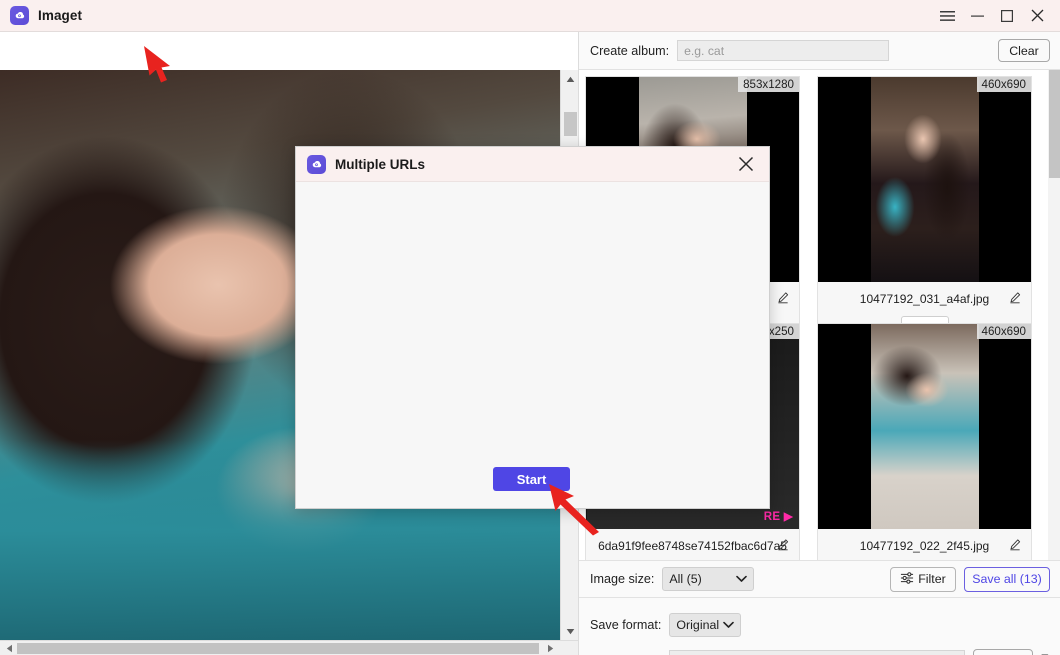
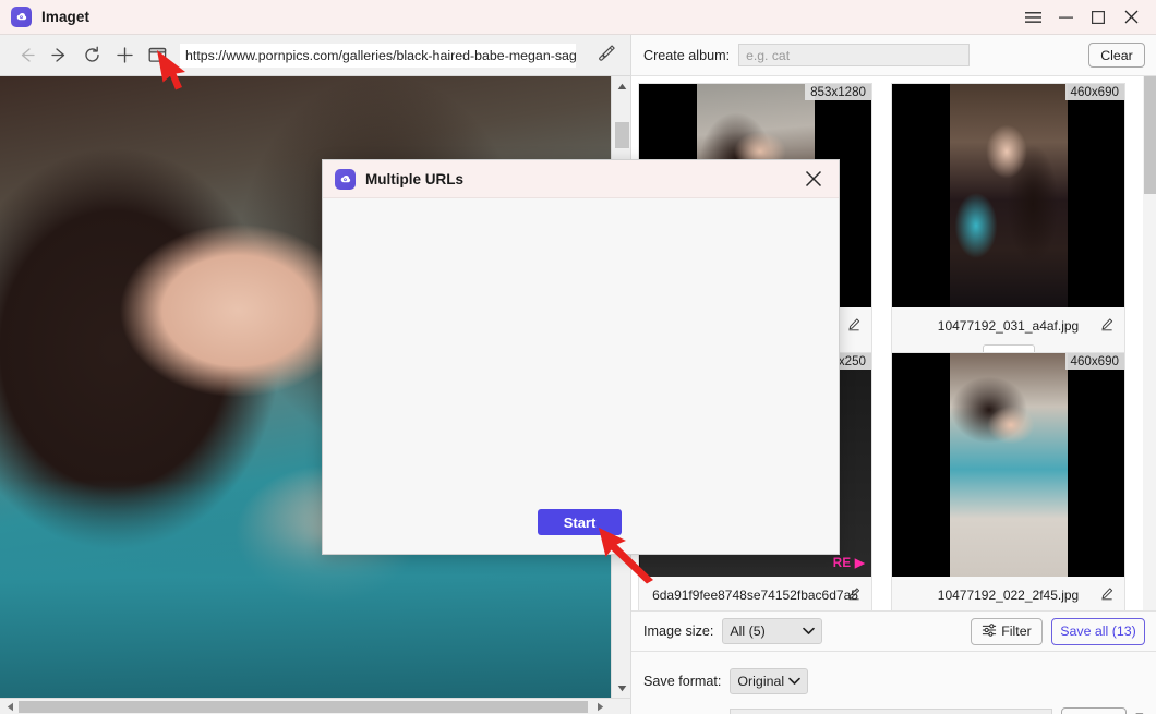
  Imaget
+ https://www.pornpics.com/galleries/black-haired-babe-megan-sag
  Create album:
  e.g. cat
  Clear
  853x1280
  460x690
  10477192_031_a4af.jpg
  RE ▶
  6da91f9fee8748se74152fbac6d7a
  460x690
  10477192_022_2f45.jpg
  Image size:
  All (5)
  Filter
  Save all (13)
  Save format:
  Original
  Multiple URLs
  Start
